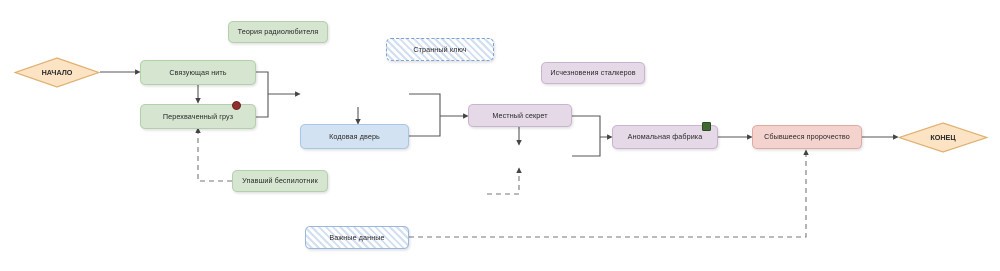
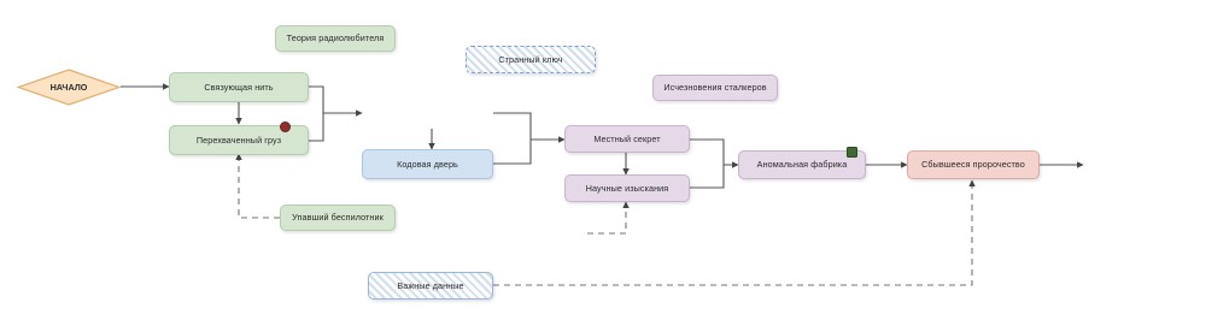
  НАЧАЛО
- КОНЕЦ
  Связующая нить
  Перехваченный груз
  Теория радиолюбителя
  Упавший беспилотник
  Кодовая дверь
  Странный ключ
  Важные данные
  Местный секрет
+ Научные изыскания
  Исчезновения сталкеров
  Аномальная фабрика
  Сбывшееся пророчество
